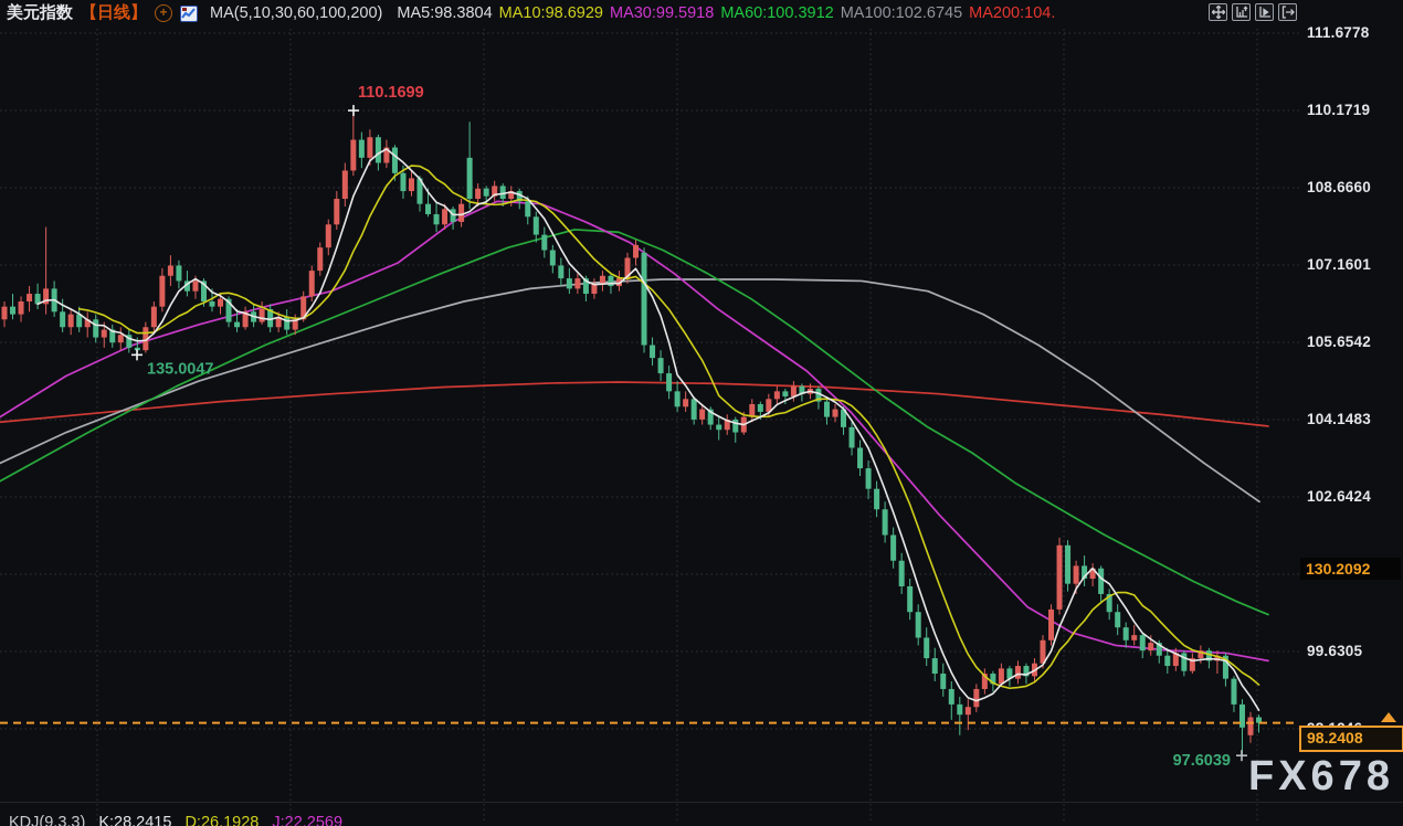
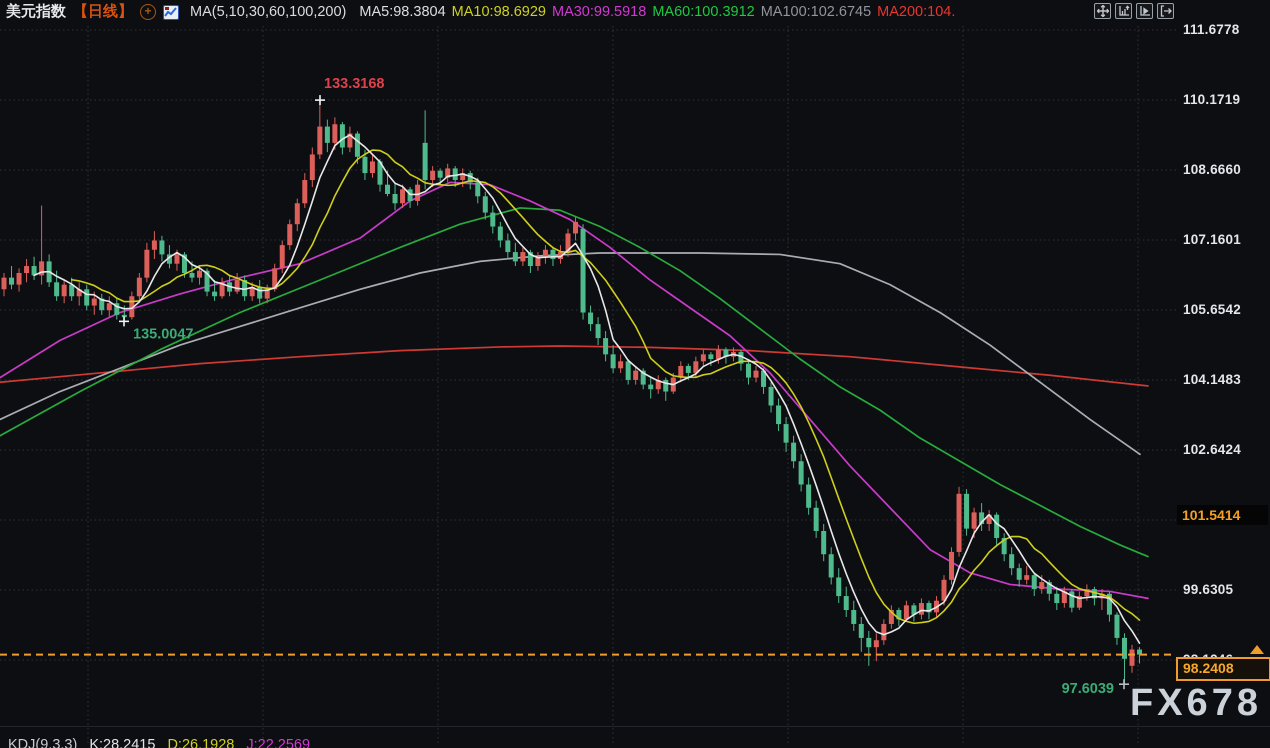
  美元指数
  【日线】
  +
  MA(5,10,30,60,100,200)
  MA5:98.3804 MA10:98.6929 MA30:99.5918 MA60:100.3912 MA100:102.6745 MA200:104.
- 110.1699
+ 133.3168
  135.0047
  97.6039
  111.6778
  110.1719
  108.6660
  107.1601
  105.6542
  104.1483
  102.6424
  99.6305
- 130.2092
+ 101.5414
  98.2408
  FX678
  KDJ(9,3,3)
  K:28.2415
  D:26.1928
  J:22.2569
